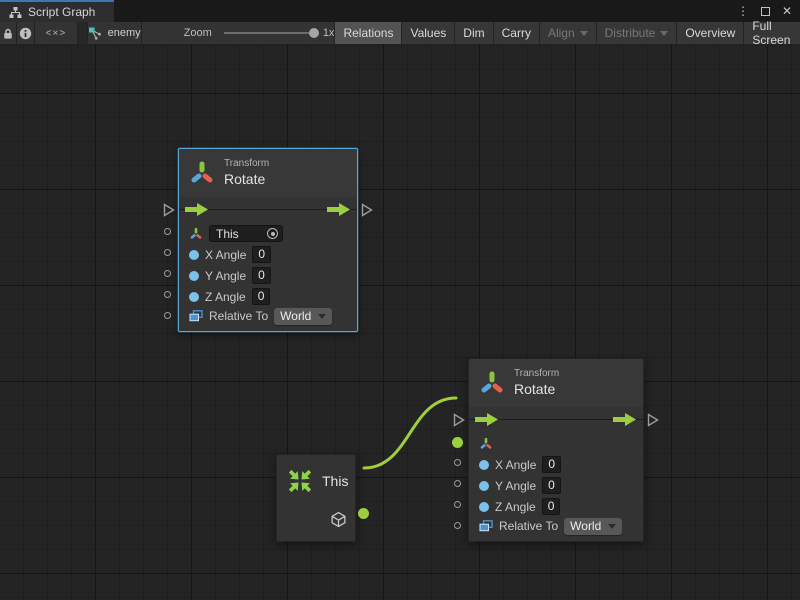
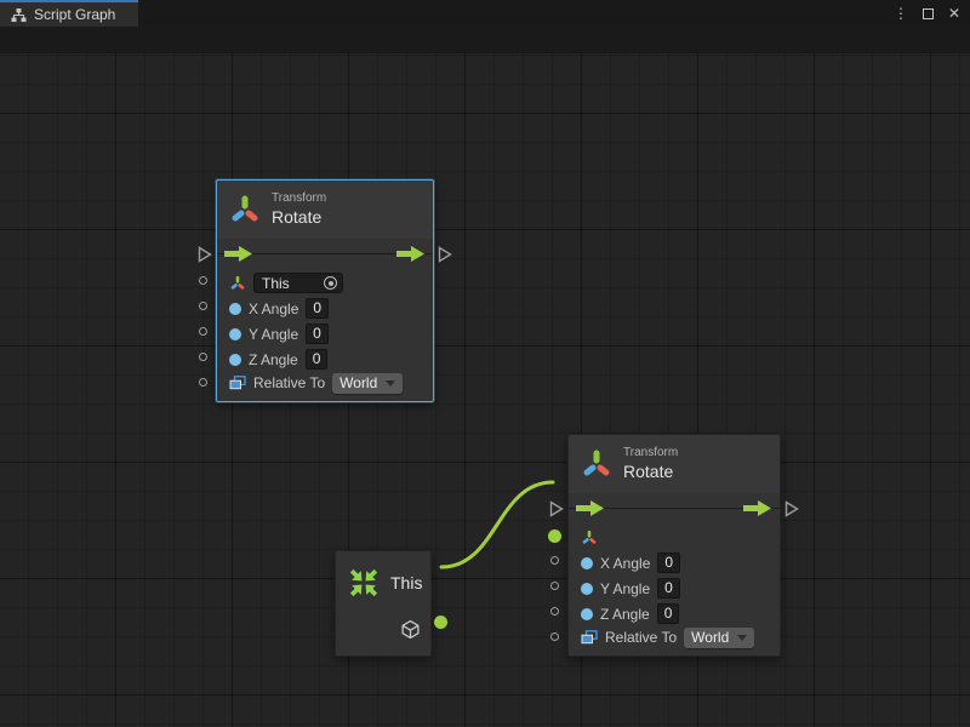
  Script Graph
  ⋮
  ✕
- <×>
- enemy
- Zoom
- 1x
- Relations
- Values
- Dim
- Carry
- Align
- Distribute
- Overview
- Full Screen
  Transform
  Rotate
  This
  X Angle
  0
  Y Angle
  0
  Z Angle
  0
  Relative To
  World
  Transform
  Rotate
  X Angle
  0
  Y Angle
  0
  Z Angle
  0
  Relative To
  World
  This
